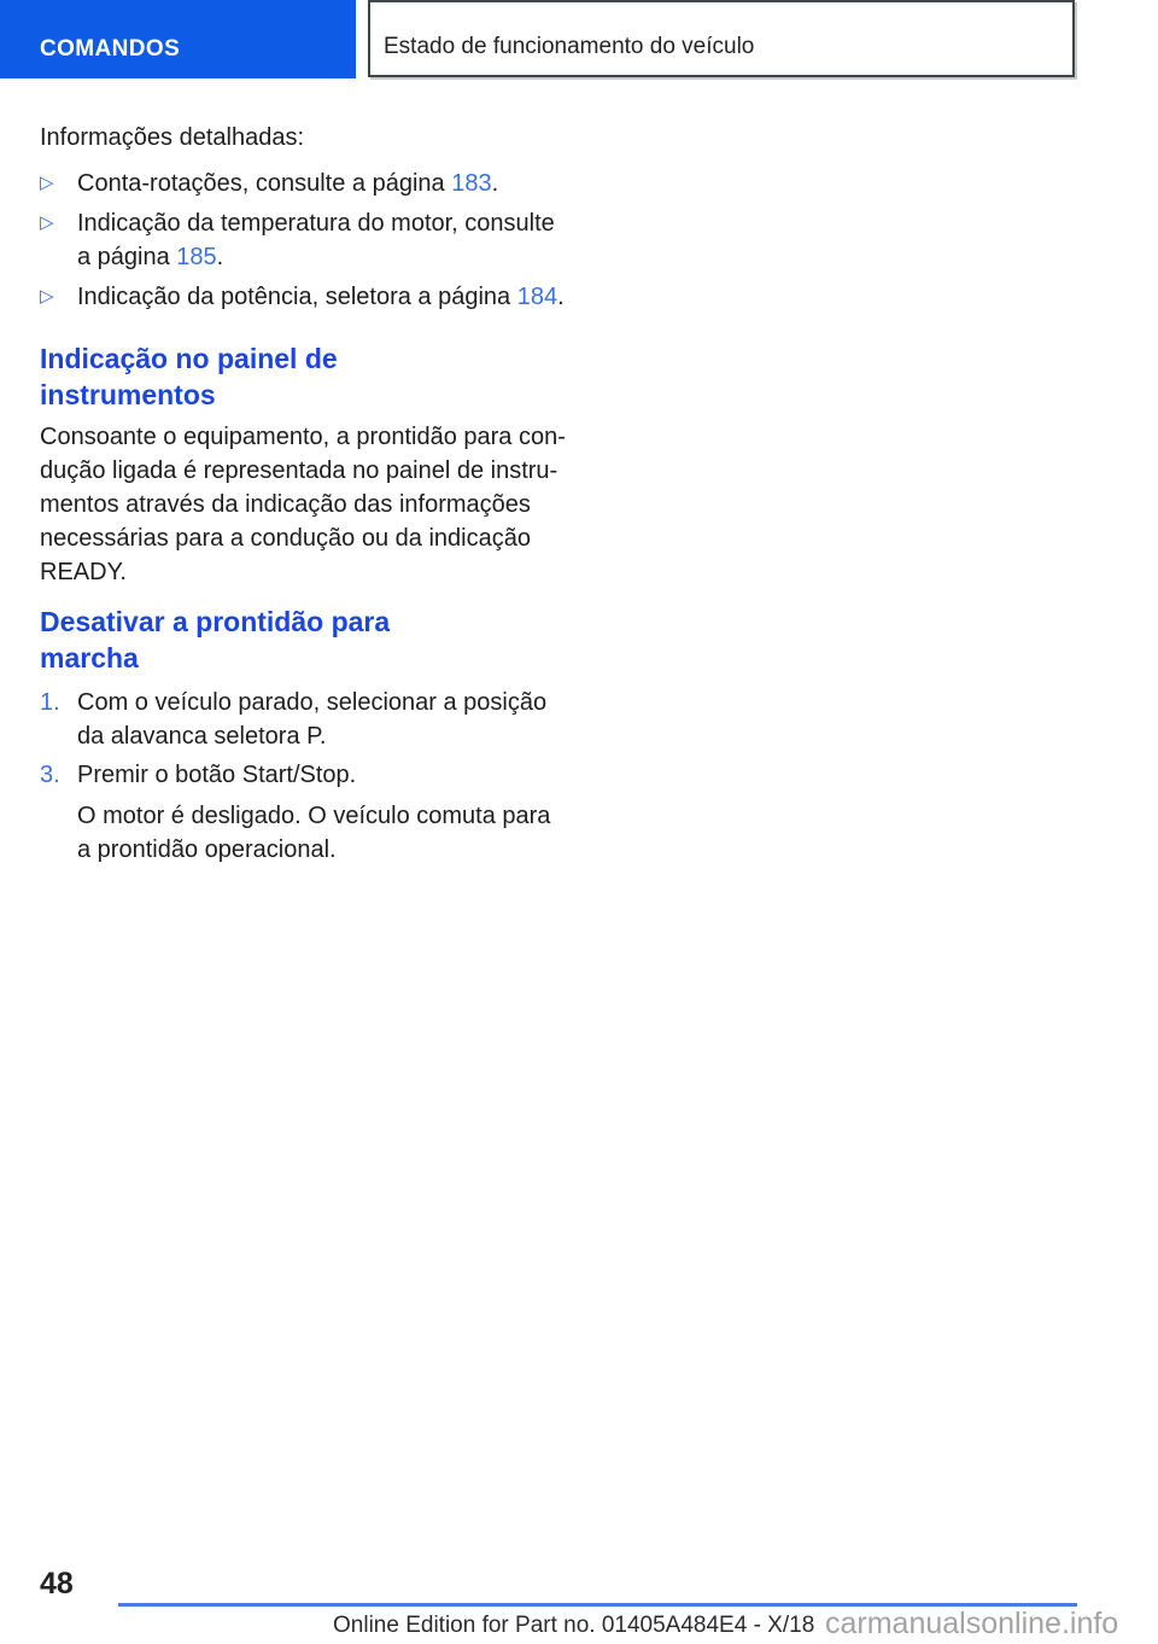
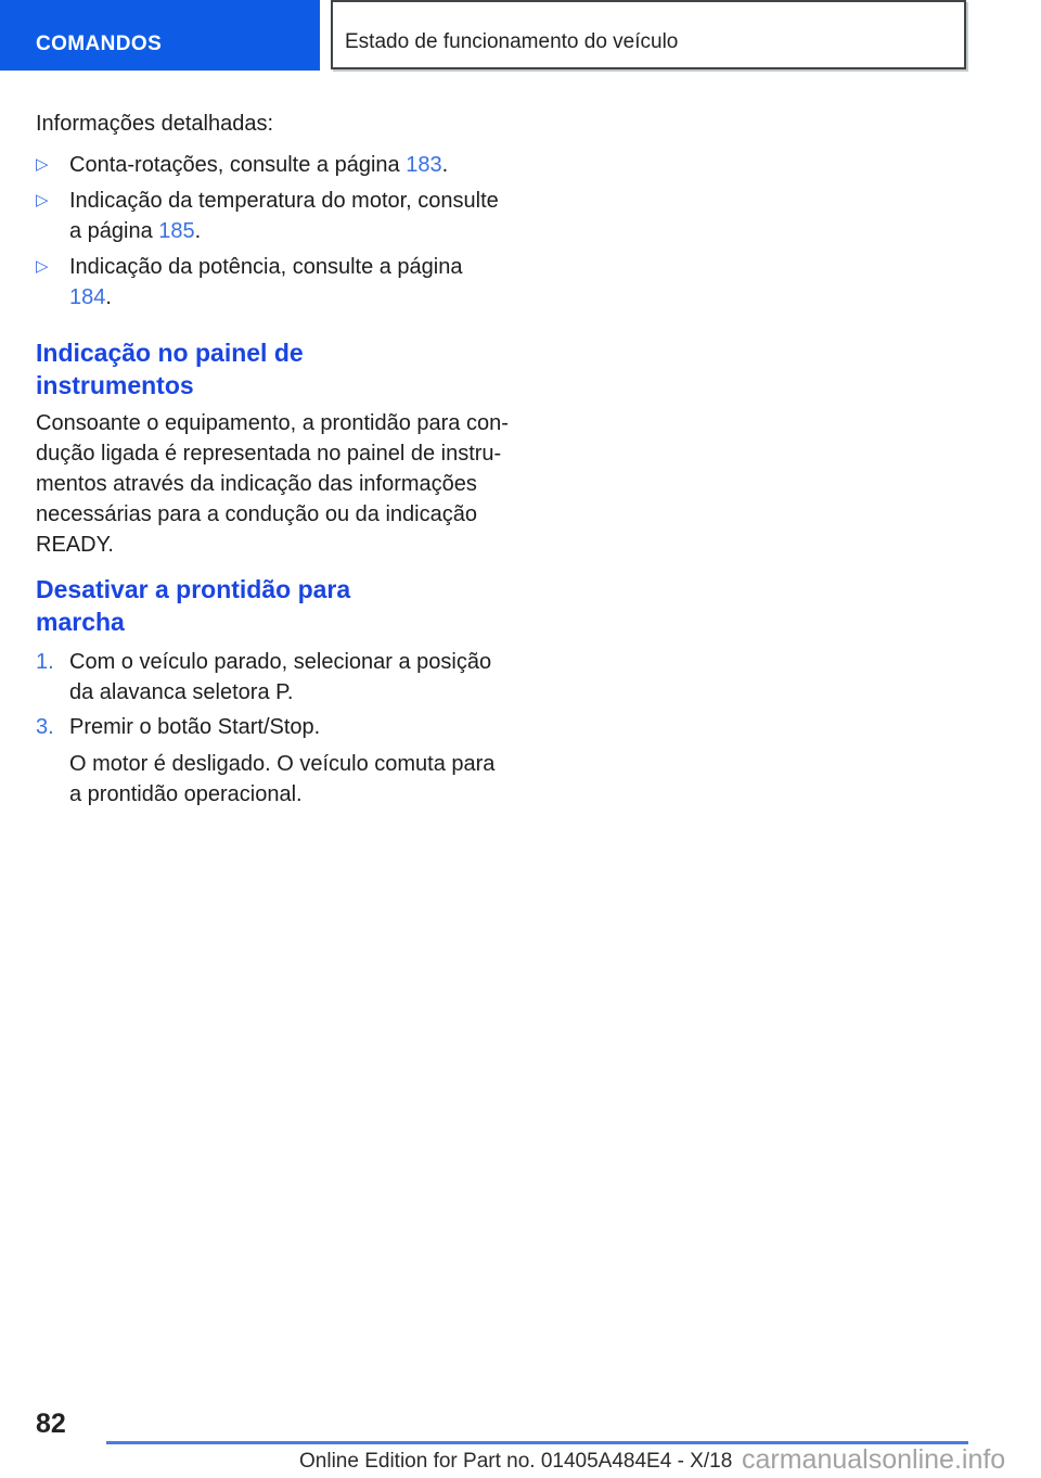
  COMANDOS
  Estado de funcionamento do veículo
  Informações detalhadas:
  ▷
  Conta-rotações, consulte a página 183.
  ▷
  Indicação da temperatura do motor, consulte
  a página 185.
  ▷
- Indicação da potência, seletora a página 184.
+ Indicação da potência, consulte a página 184.
  Indicação no painel de
  instrumentos
  Consoante o equipamento, a prontidão para con-
  dução ligada é representada no painel de instru-
  mentos através da indicação das informações
  necessárias para a condução ou da indicação
  READY.
  Desativar a prontidão para
  marcha
  1.
  Com o veículo parado, selecionar a posição
  da alavanca seletora P.
  3.
  Premir o botão Start/Stop.
  O motor é desligado. O veículo comuta para
  a prontidão operacional.
- 48
+ 82
  Online Edition for Part no. 01405A484E4 - X/18
  carmanualsonline.info
